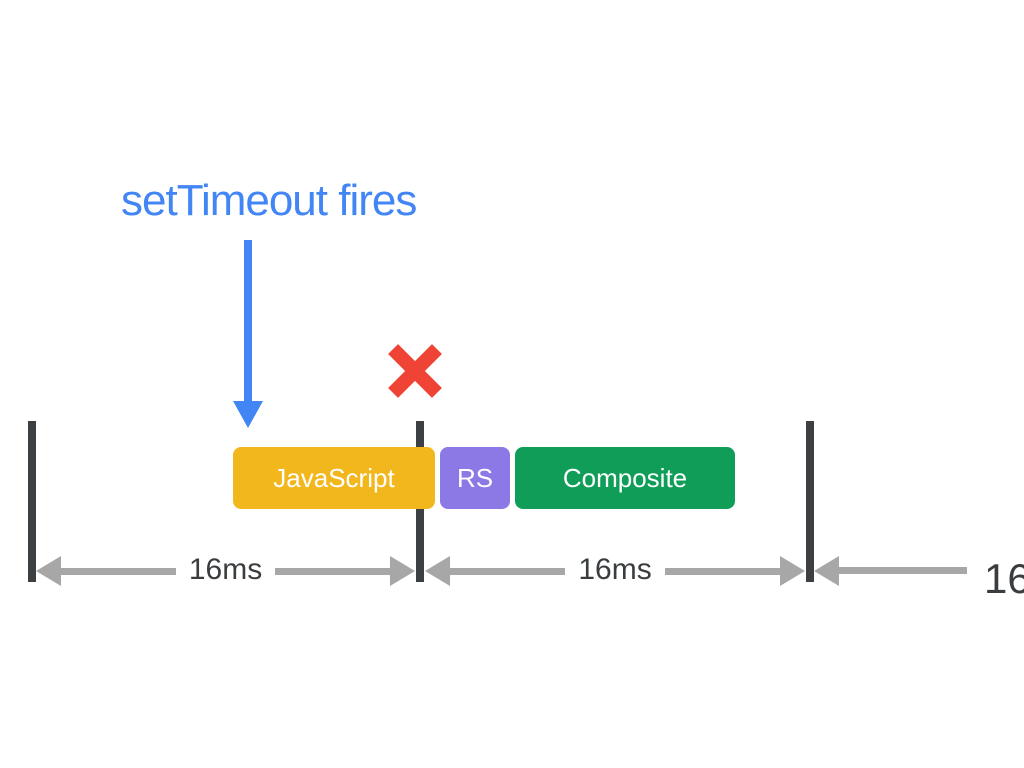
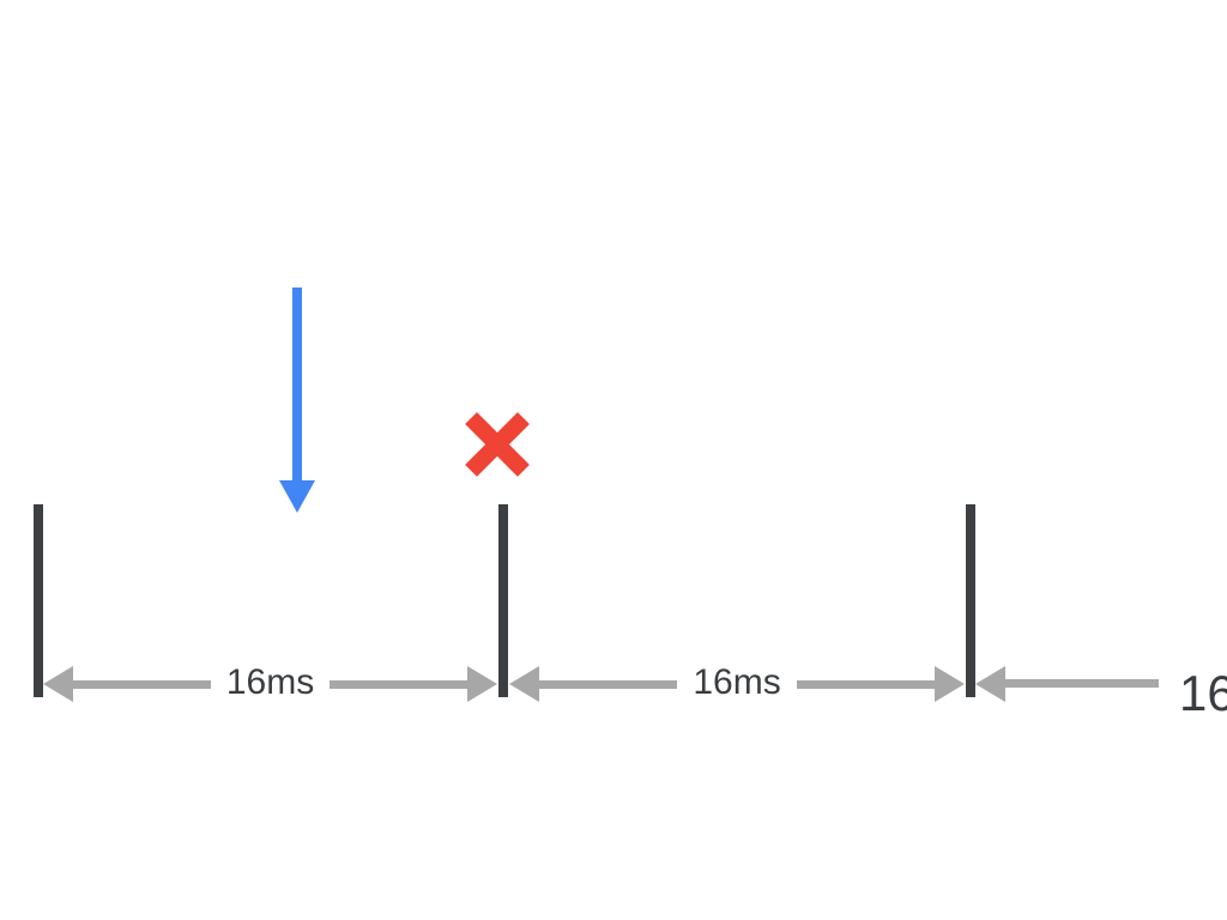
- setTimeout fires
- JavaScript
- RS
- Composite
  16ms
  16ms
  16
